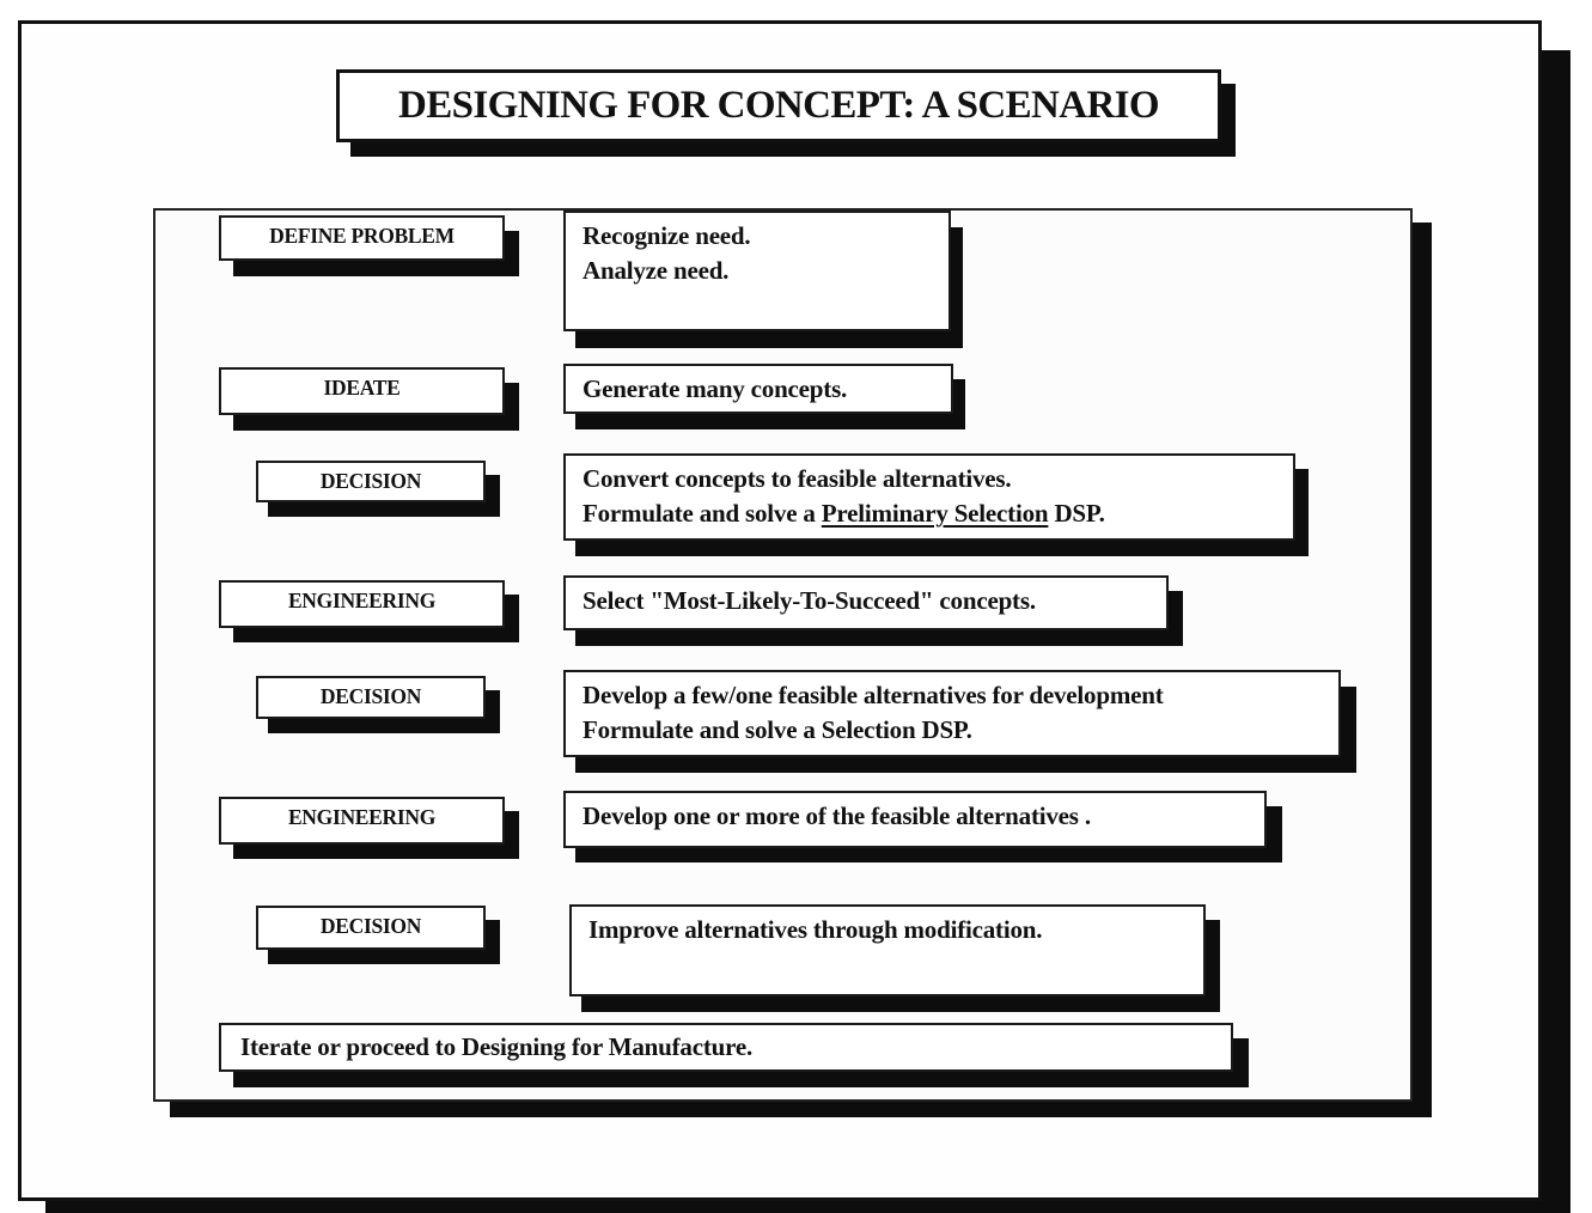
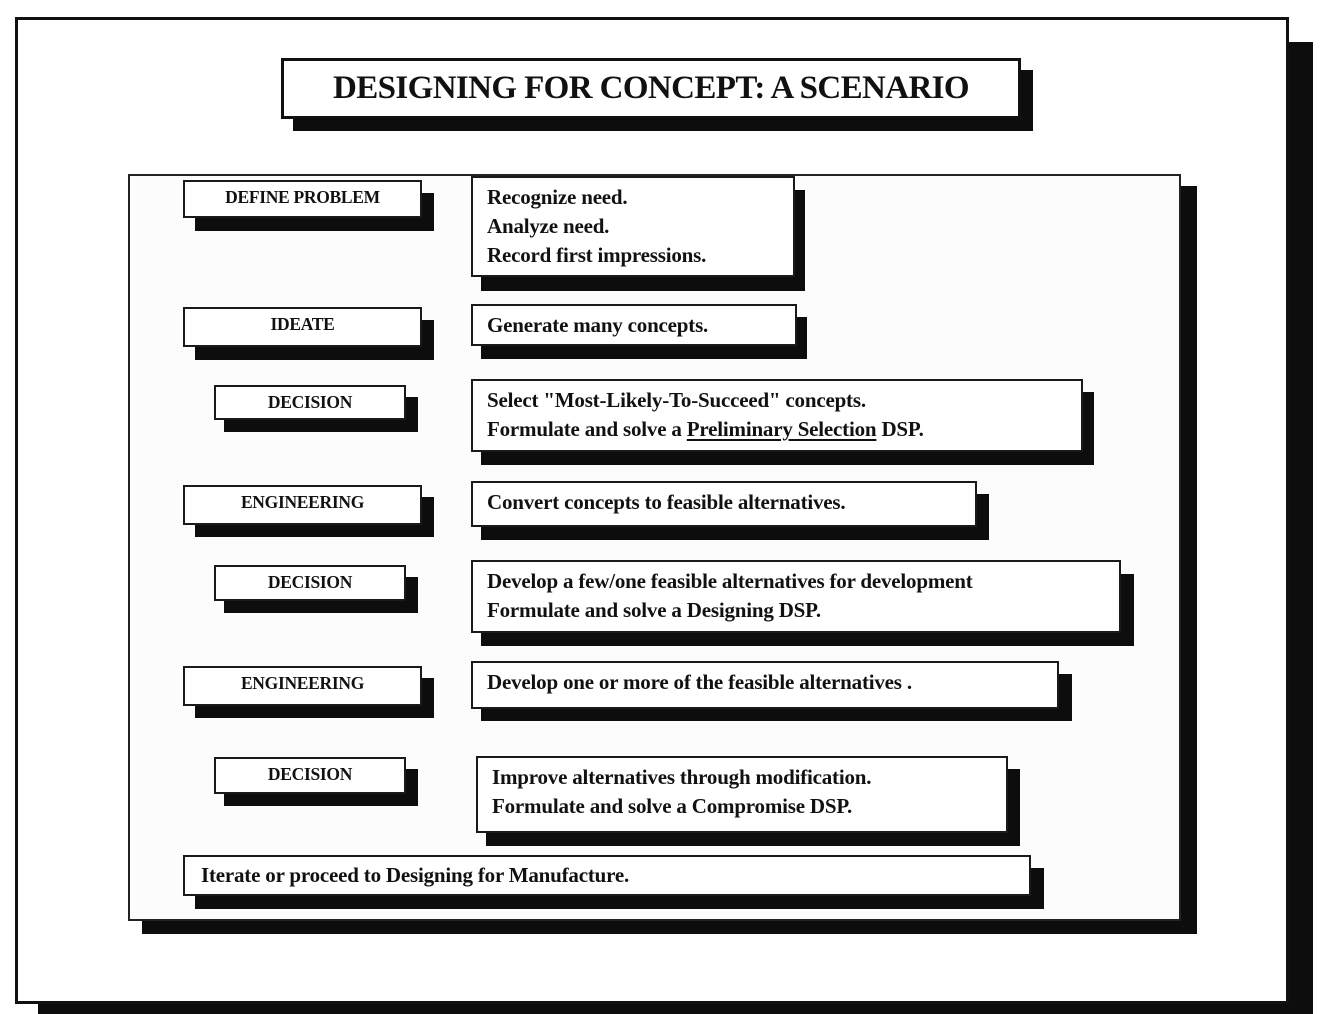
  DESIGNING FOR CONCEPT: A SCENARIO
  DEFINE PROBLEM
  Recognize need.
  Analyze need.
+ Record first impressions.
  IDEATE
  Generate many concepts.
  DECISION
- Convert concepts to feasible alternatives.
+ Select "Most-Likely-To-Succeed" concepts.
  Formulate and solve a Preliminary Selection DSP.
  ENGINEERING
- Select "Most-Likely-To-Succeed" concepts.
+ Convert concepts to feasible alternatives.
  DECISION
  Develop a few/one feasible alternatives for development
- Formulate and solve a Selection DSP.
+ Formulate and solve a Designing DSP.
  ENGINEERING
  Develop one or more of the feasible alternatives .
  DECISION
  Improve alternatives through modification.
+ Formulate and solve a Compromise DSP.
  Iterate or proceed to Designing for Manufacture.
